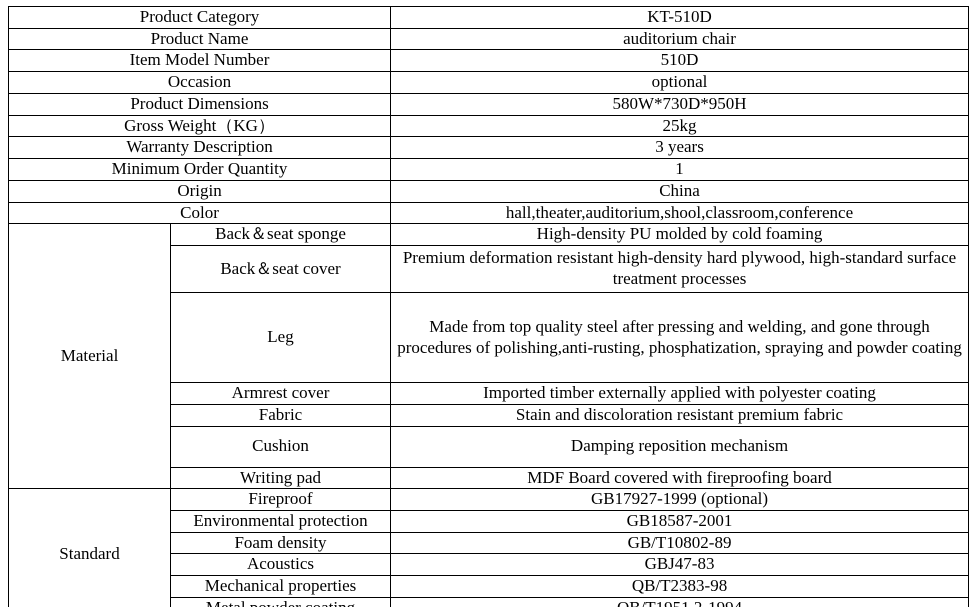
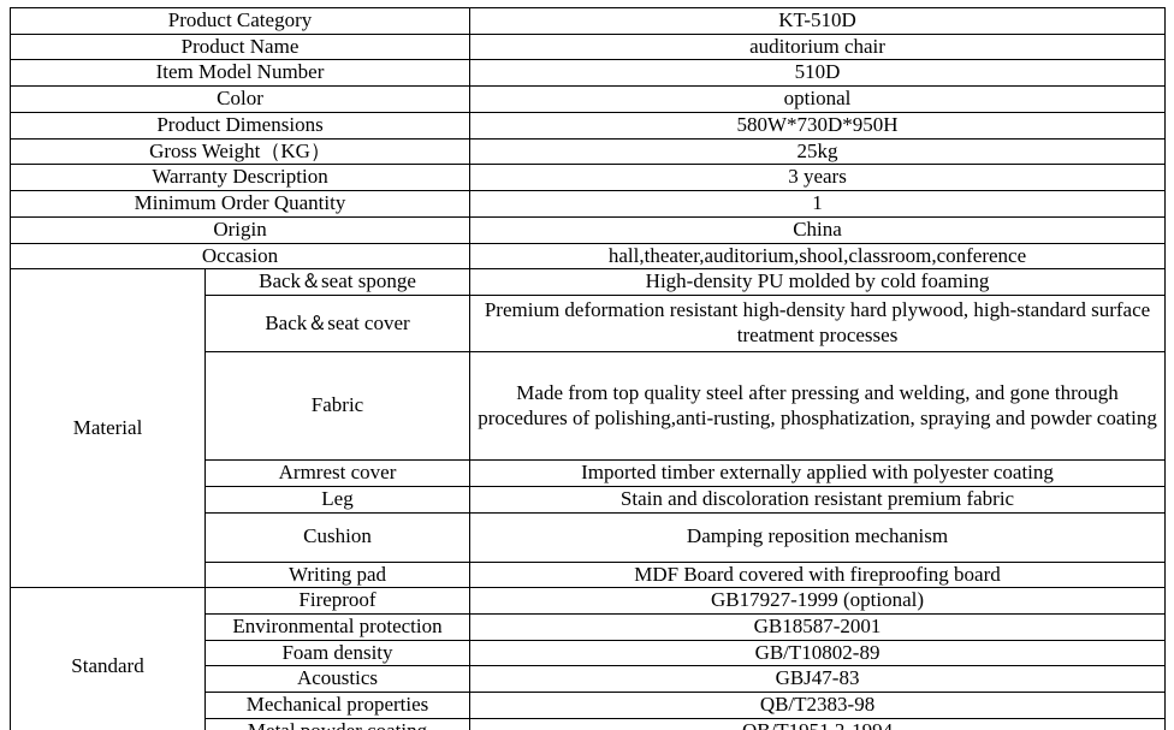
  Product Category	KT-510D
  Product Name	auditorium chair
  Item Model Number	510D
- Occasion	optional
+ Color	optional
  Product Dimensions	580W*730D*950H
  Gross Weight（KG）	25kg
  Warranty Description	3 years
  Minimum Order Quantity	1
  Origin	China
- Color	hall,theater,auditorium,shool,classroom,conference
+ Occasion	hall,theater,auditorium,shool,classroom,conference
  Material	Back＆seat sponge	High-density PU molded by cold foaming
  Back＆seat cover	Premium deformation resistant high-density hard plywood, high-standard surface treatment processes
- Leg	Made from top quality steel after pressing and welding, and gone through procedures of polishing,anti-rusting, phosphatization, spraying and powder coating
+ Fabric	Made from top quality steel after pressing and welding, and gone through procedures of polishing,anti-rusting, phosphatization, spraying and powder coating
  Armrest cover	Imported timber externally applied with polyester coating
- Fabric	Stain and discoloration resistant premium fabric
+ Leg	Stain and discoloration resistant premium fabric
  Cushion	Damping reposition mechanism
  Writing pad	MDF Board covered with fireproofing board
  Standard	Fireproof	GB17927-1999 (optional)
  Environmental protection	GB18587-2001
  Foam density	GB/T10802-89
  Acoustics	GBJ47-83
  Mechanical properties	QB/T2383-98
  kaitaige.en.alibaba.com
